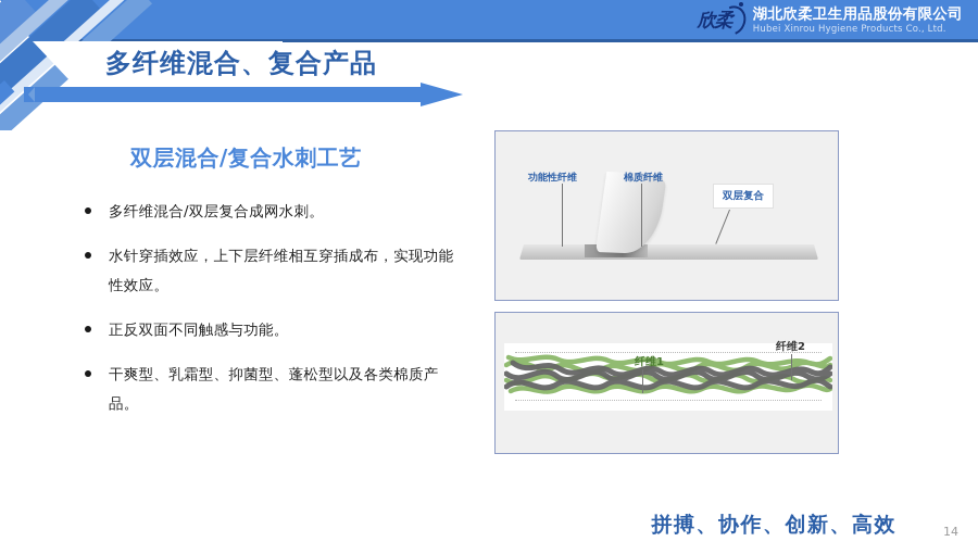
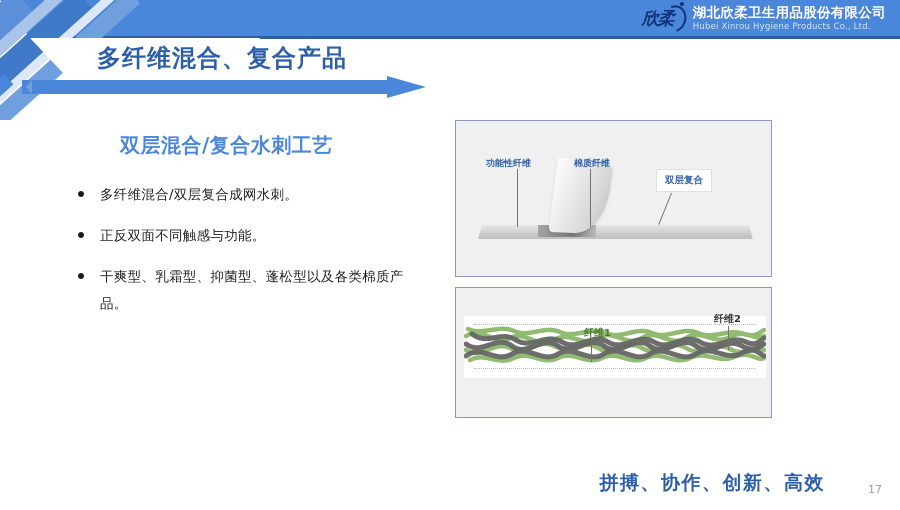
  欣柔
  湖北欣柔卫生用品股份有限公司
  Hubei Xinrou Hygiene Products Co., Ltd.
  多纤维混合、复合产品
  双层混合/复合水刺工艺
  多纤维混合/双层复合成网水刺。
- 水针穿插效应，上下层纤维相互穿插成布，实现功能性效应。
  正反双面不同触感与功能。
  干爽型、乳霜型、抑菌型、蓬松型以及各类棉质产品。
  功能性纤维
  棉质纤维
  双层复合
  纤维1
  纤维2
  拼搏、协作、创新、高效
- 14
+ 17
